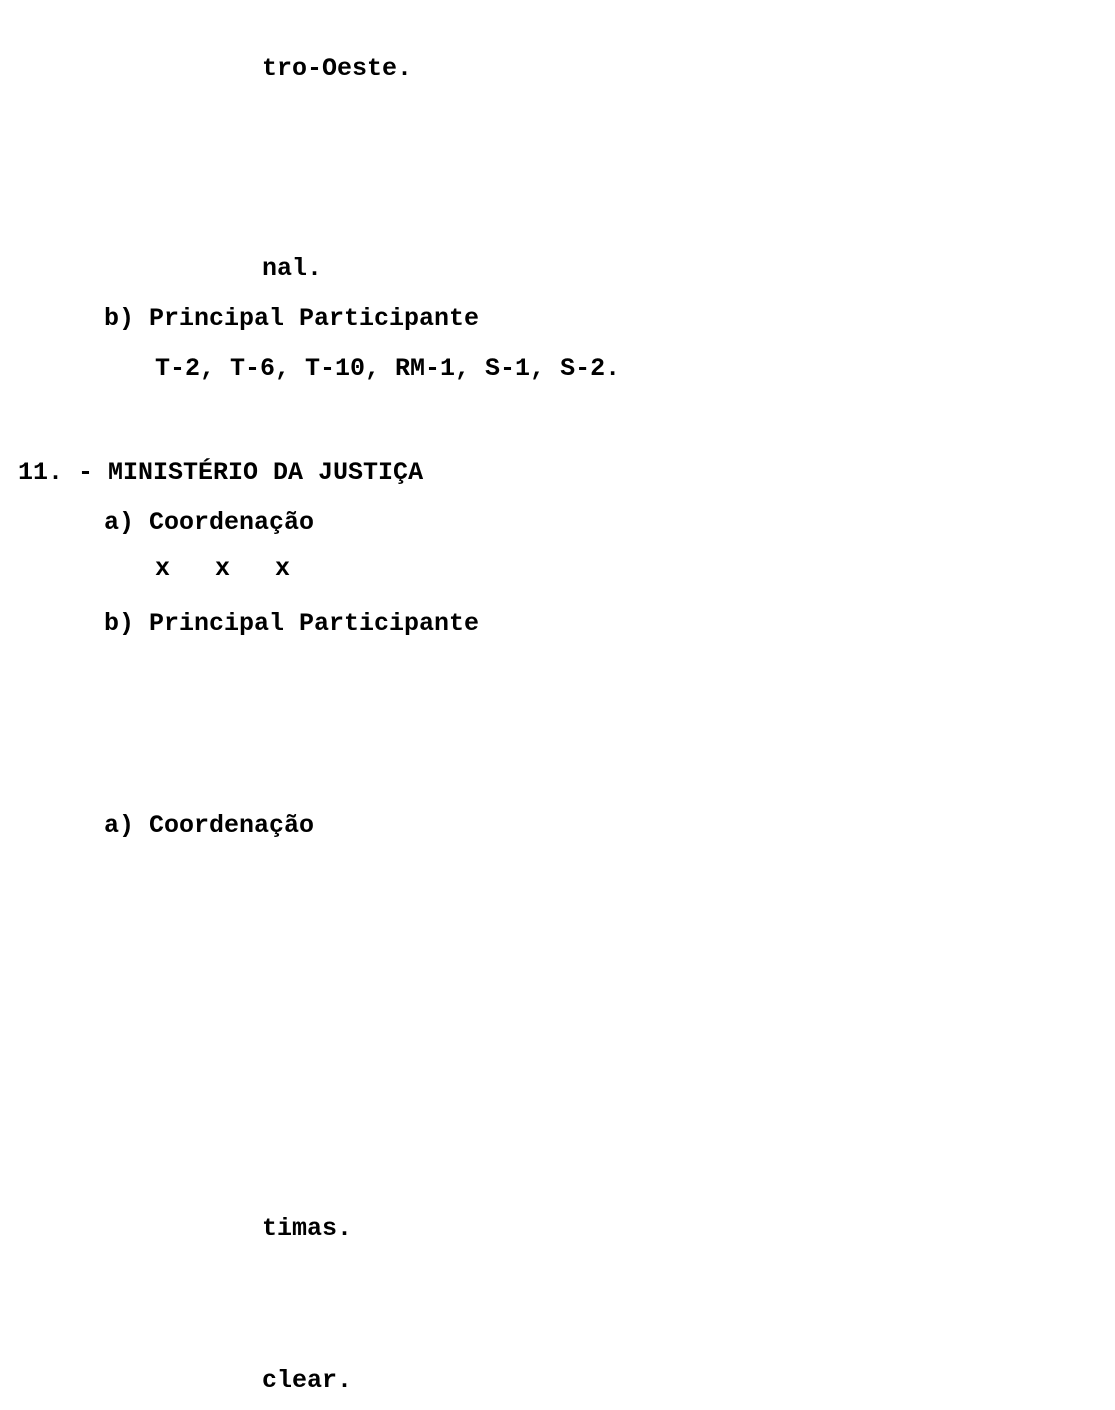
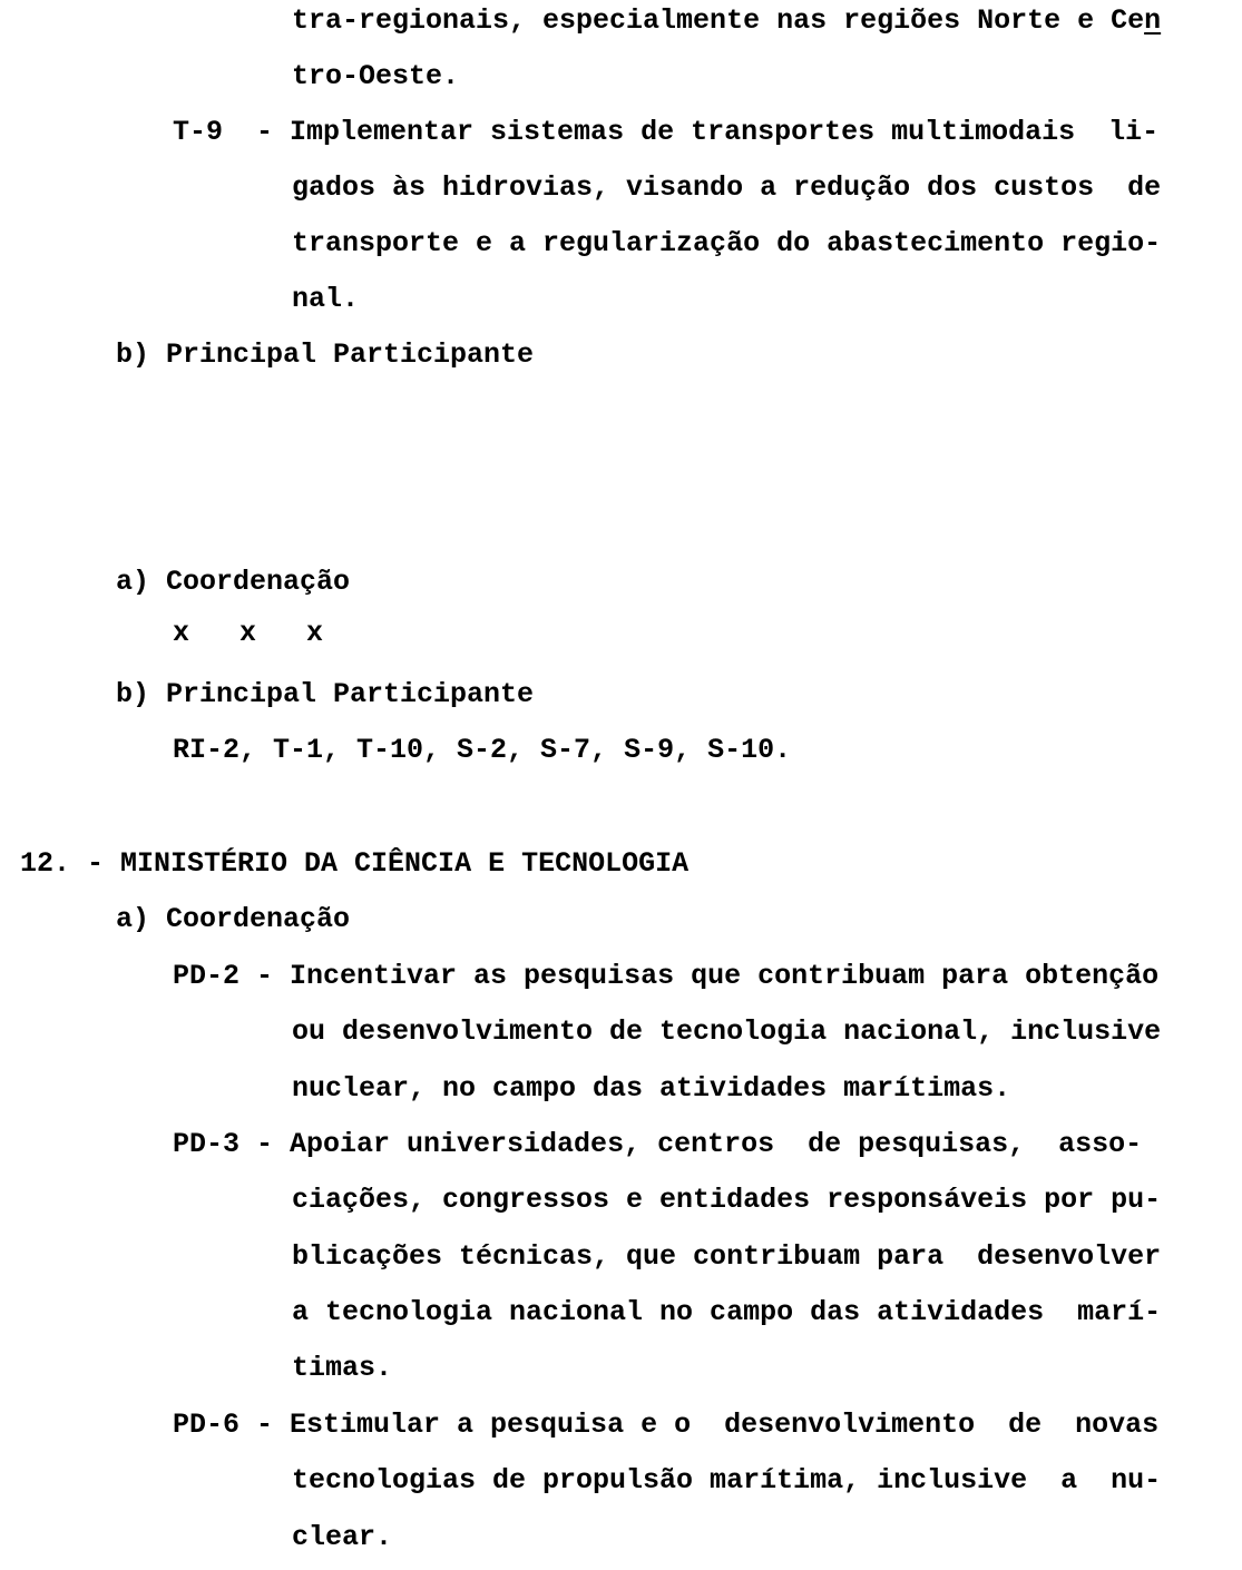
+ tra-regionais, especialmente nas regiões Norte e Cen
  tro-Oeste.
+ T-9 - Implementar sistemas de transportes multimodais li-
+ gados às hidrovias, visando a redução dos custos de
+ transporte e a regularização do abastecimento regio-
  nal.
  b) Principal Participante
- T-2, T-6, T-10, RM-1, S-1, S-2.
- 11. - MINISTÉRIO DA JUSTIÇA
  a) Coordenação
  x x x
  b) Principal Participante
+ RI-2, T-1, T-10, S-2, S-7, S-9, S-10.
+ 12. - MINISTÉRIO DA CIÊNCIA E TECNOLOGIA
  a) Coordenação
+ PD-2 - Incentivar as pesquisas que contribuam para obtenção
+ ou desenvolvimento de tecnologia nacional, inclusive
+ nuclear, no campo das atividades marítimas.
+ PD-3 - Apoiar universidades, centros de pesquisas, asso-
+ ciações, congressos e entidades responsáveis por pu-
+ blicações técnicas, que contribuam para desenvolver
+ a tecnologia nacional no campo das atividades marí-
  timas.
+ PD-6 - Estimular a pesquisa e o desenvolvimento de novas
+ tecnologias de propulsão marítima, inclusive a nu-
  clear.
